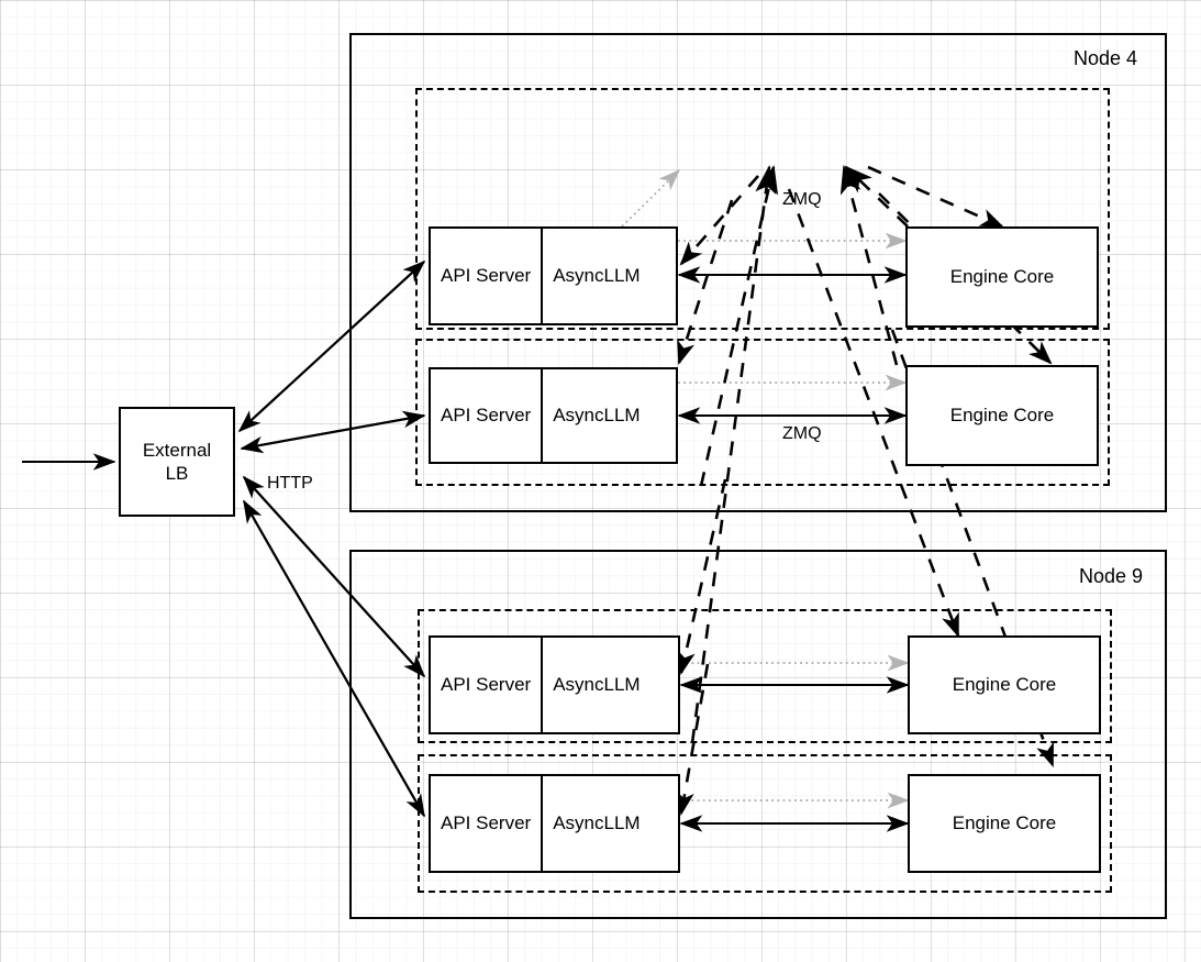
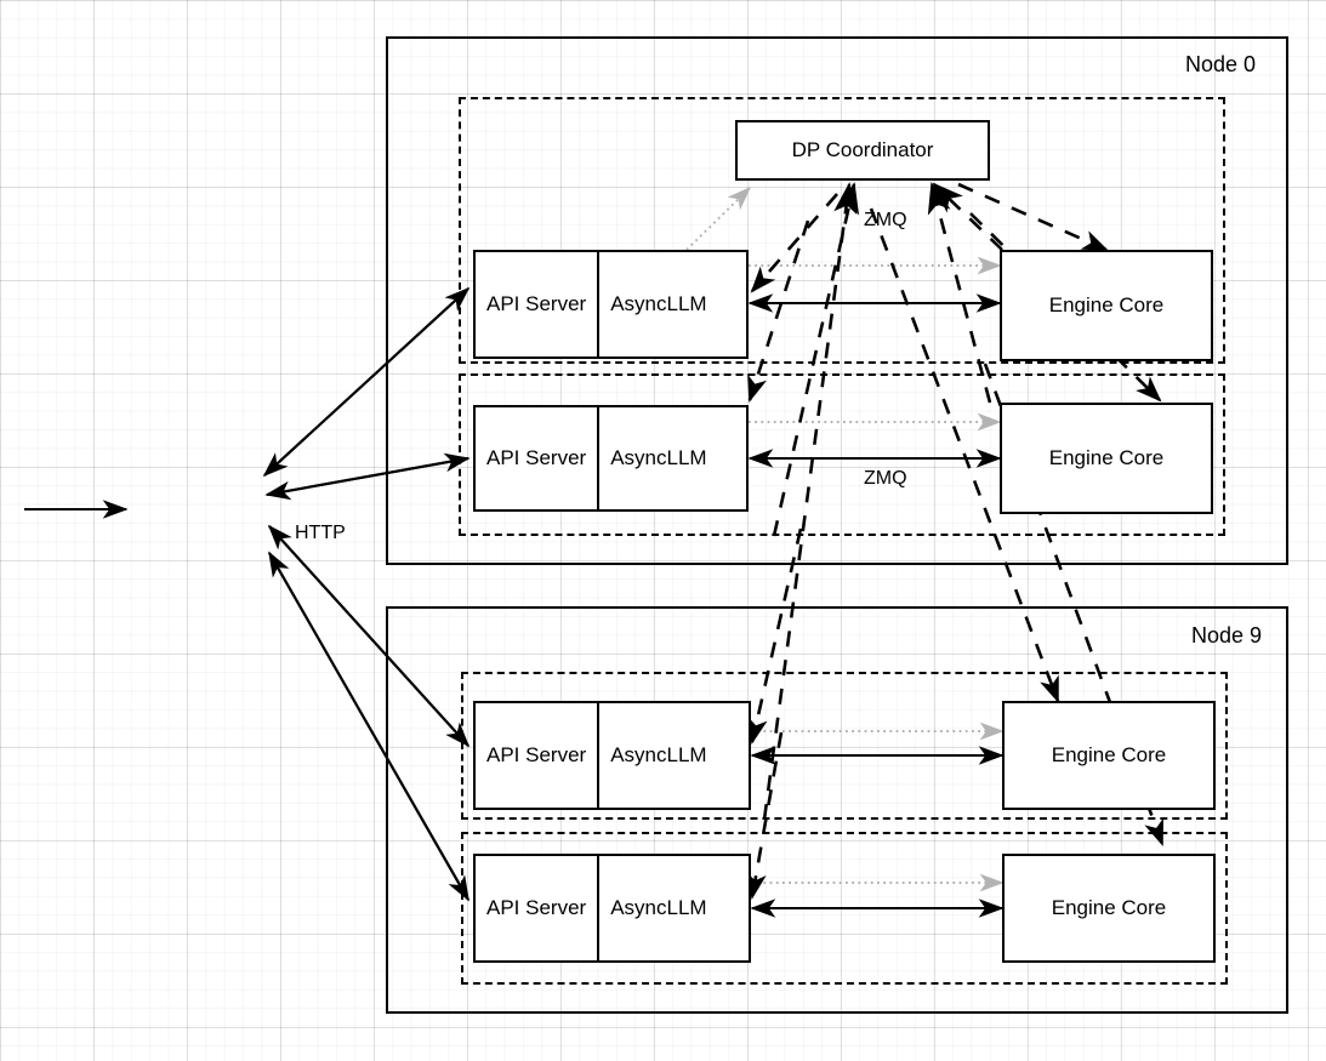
- External
- LB
- Node 4
+ Node 0
  API Server
  AsyncLLM
  Engine Core
  API Server
  AsyncLLM
  Engine Core
+ DP Coordinator
  Node 9
  API Server
  AsyncLLM
  Engine Core
  API Server
  AsyncLLM
  Engine Core
  HTTP
  ZMQ
  ZMQ
